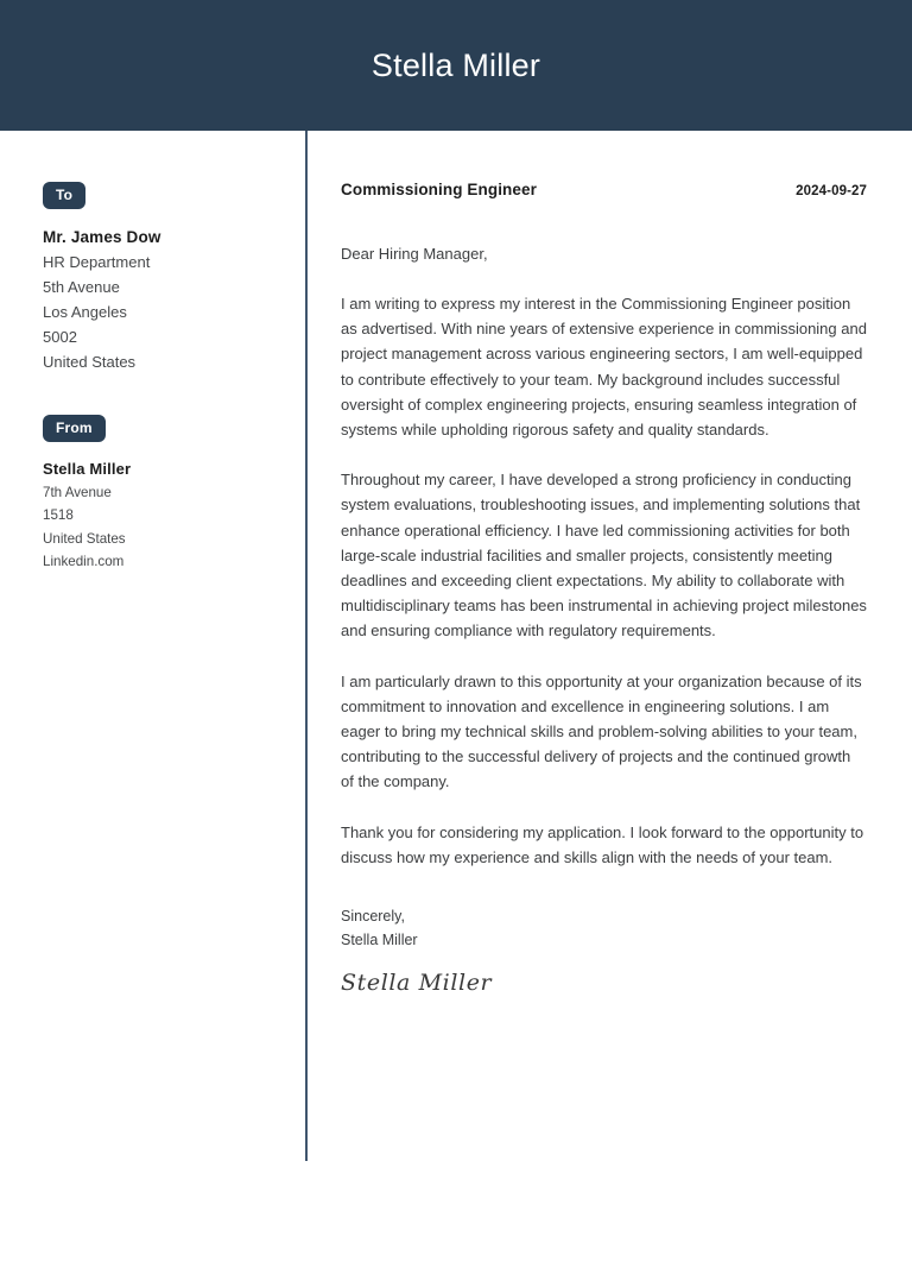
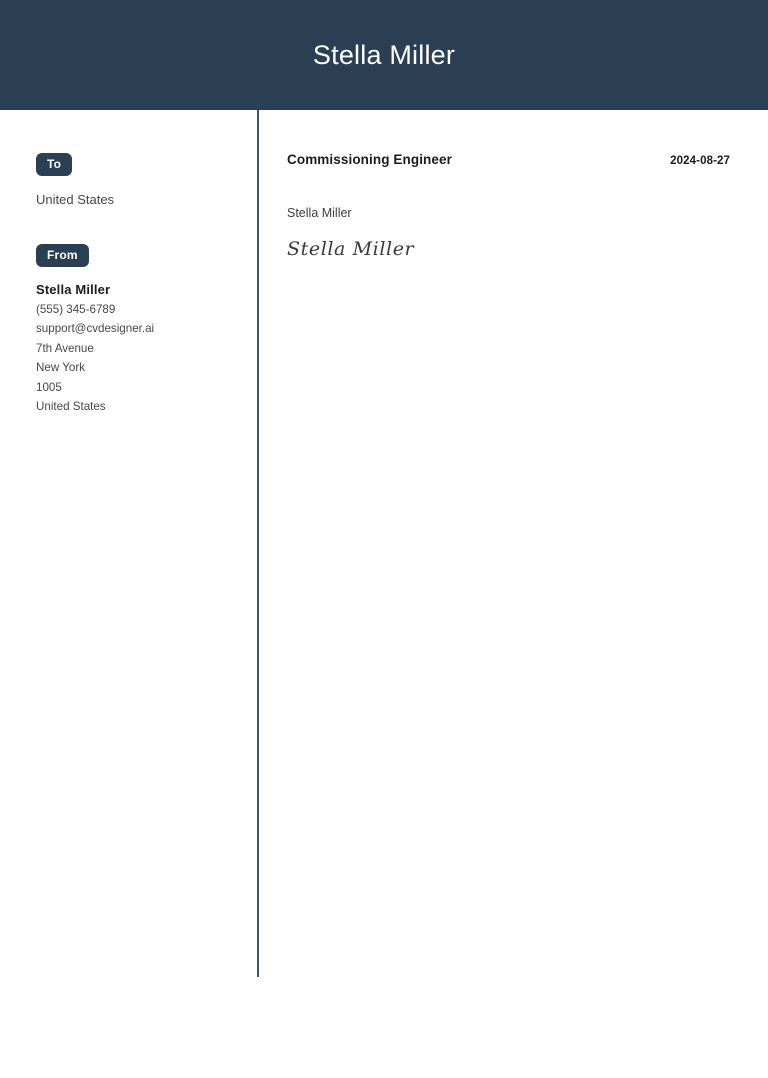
  Stella Miller
  To
- Mr. James Dow
- HR Department
- 5th Avenue
- Los Angeles
- 5002
  United States
  From
  Stella Miller
+ (555) 345-6789
+ support@cvdesigner.ai
  7th Avenue
+ New York
- 1518
+ 1005
  United States
- Linkedin.com
  Commissioning Engineer
- 2024-09-27
+ 2024-08-27
- Dear Hiring Manager,
- I am writing to express my interest in the Commissioning Engineer position as advertised. With nine years of extensive experience in commissioning and project management across various engineering sectors, I am well-equipped to contribute effectively to your team. My background includes successful oversight of complex engineering projects, ensuring seamless integration of systems while upholding rigorous safety and quality standards.
- Throughout my career, I have developed a strong proficiency in conducting system evaluations, troubleshooting issues, and implementing solutions that enhance operational efficiency. I have led commissioning activities for both large-scale industrial facilities and smaller projects, consistently meeting deadlines and exceeding client expectations. My ability to collaborate with multidisciplinary teams has been instrumental in achieving project milestones and ensuring compliance with regulatory requirements.
- I am particularly drawn to this opportunity at your organization because of its commitment to innovation and excellence in engineering solutions. I am eager to bring my technical skills and problem-solving abilities to your team, contributing to the successful delivery of projects and the continued growth of the company.
- Thank you for considering my application. I look forward to the opportunity to discuss how my experience and skills align with the needs of your team.
- Sincerely,
  Stella Miller
  Stella Miller
